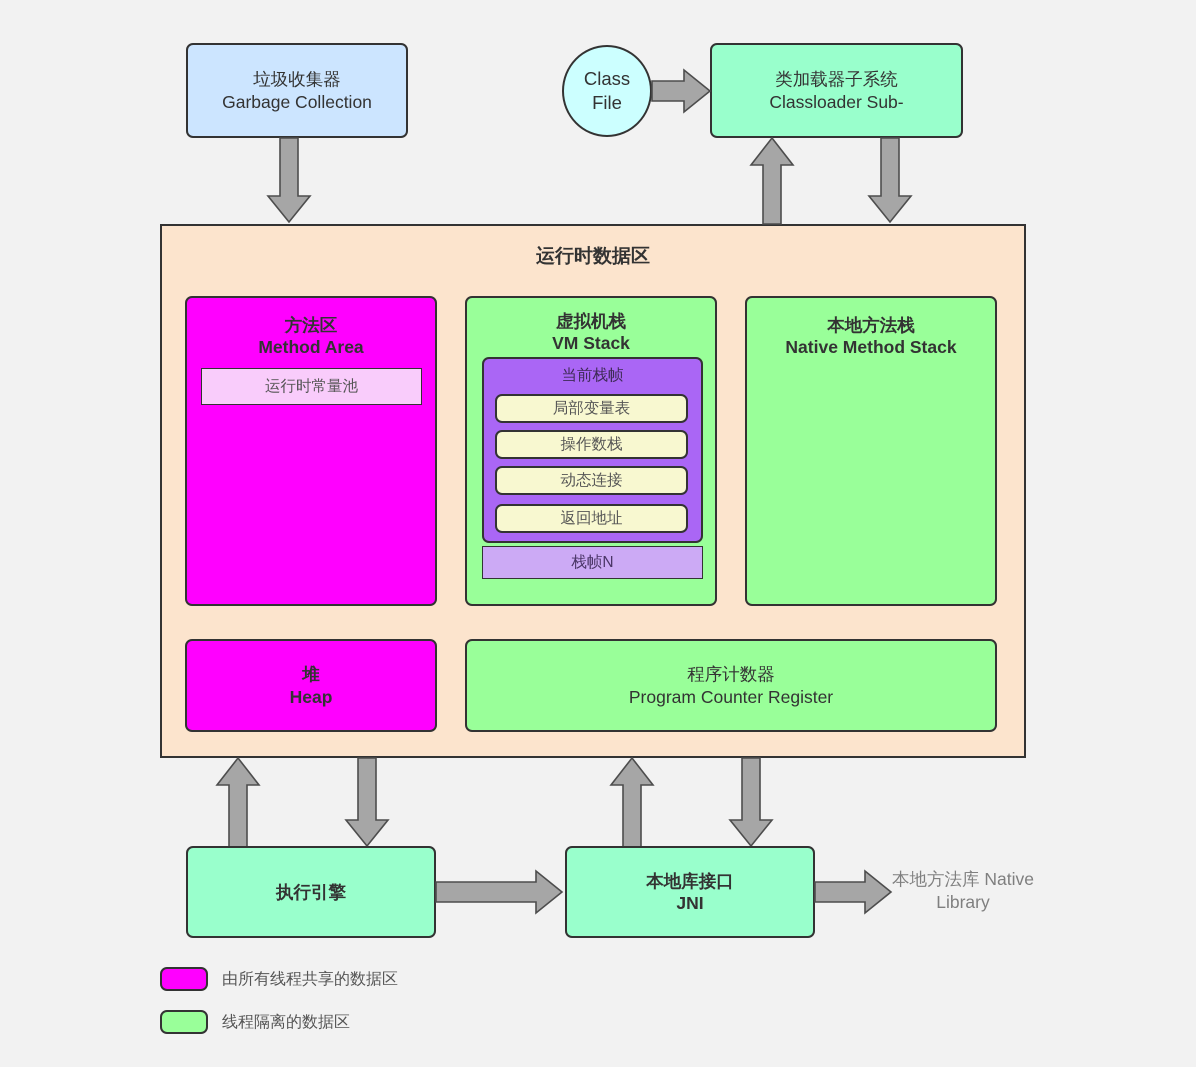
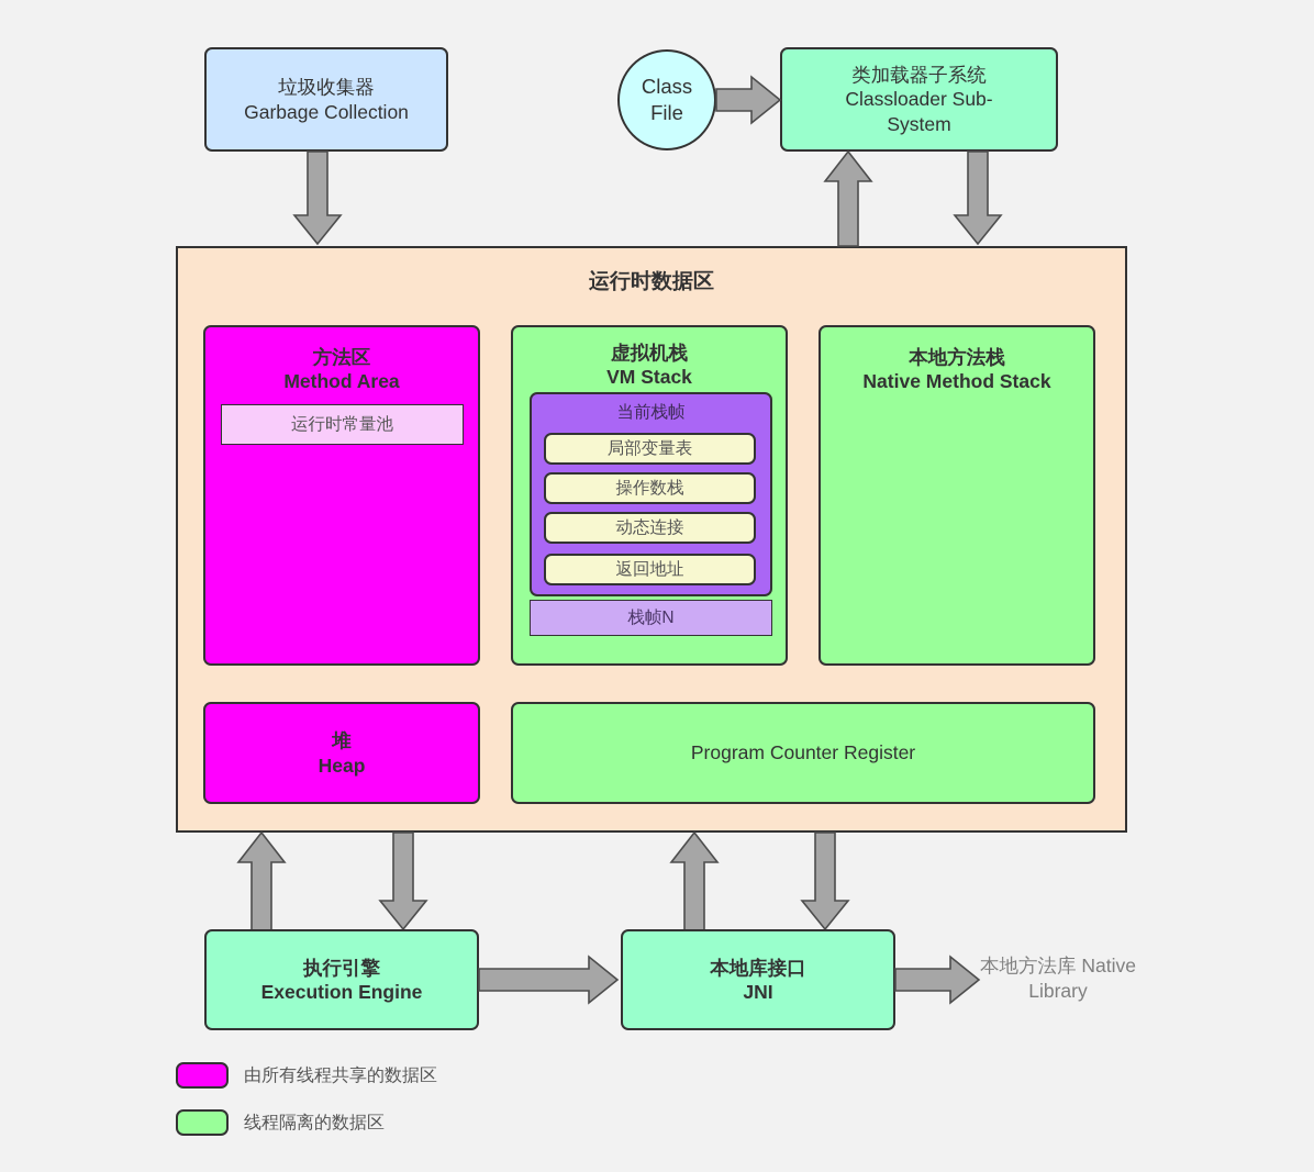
  垃圾收集器
  Garbage Collection
  Class
  File
  类加载器子系统
  Classloader Sub-
+ System
  运行时数据区
  方法区
  Method Area
  运行时常量池
  虚拟机栈
  VM Stack
  当前栈帧
  局部变量表
  操作数栈
  动态连接
  返回地址
  栈帧N
  本地方法栈
  Native Method Stack
  堆
  Heap
- 程序计数器
  Program Counter Register
  执行引擎
+ Execution Engine
  本地库接口
  JNI
  本地方法库 Native Library
  由所有线程共享的数据区
  线程隔离的数据区
